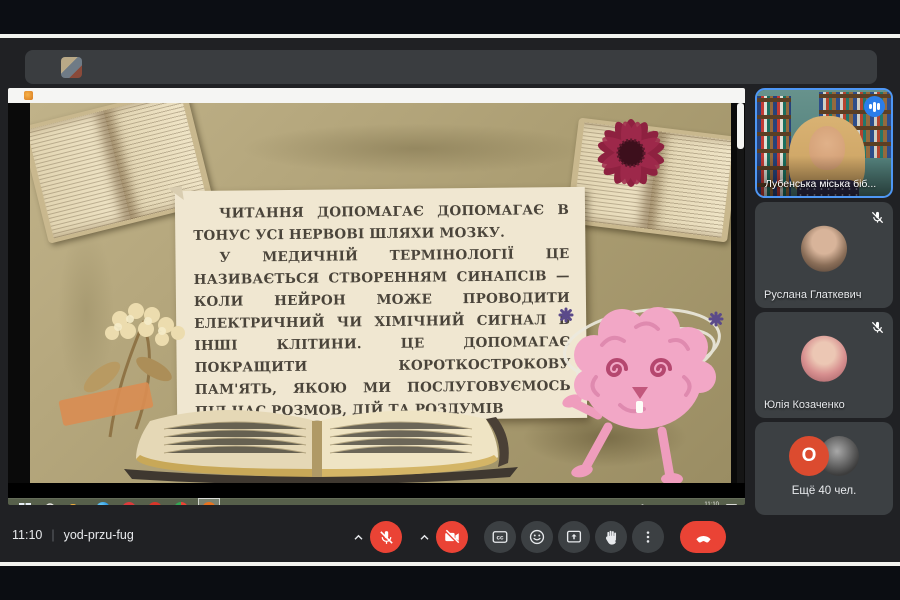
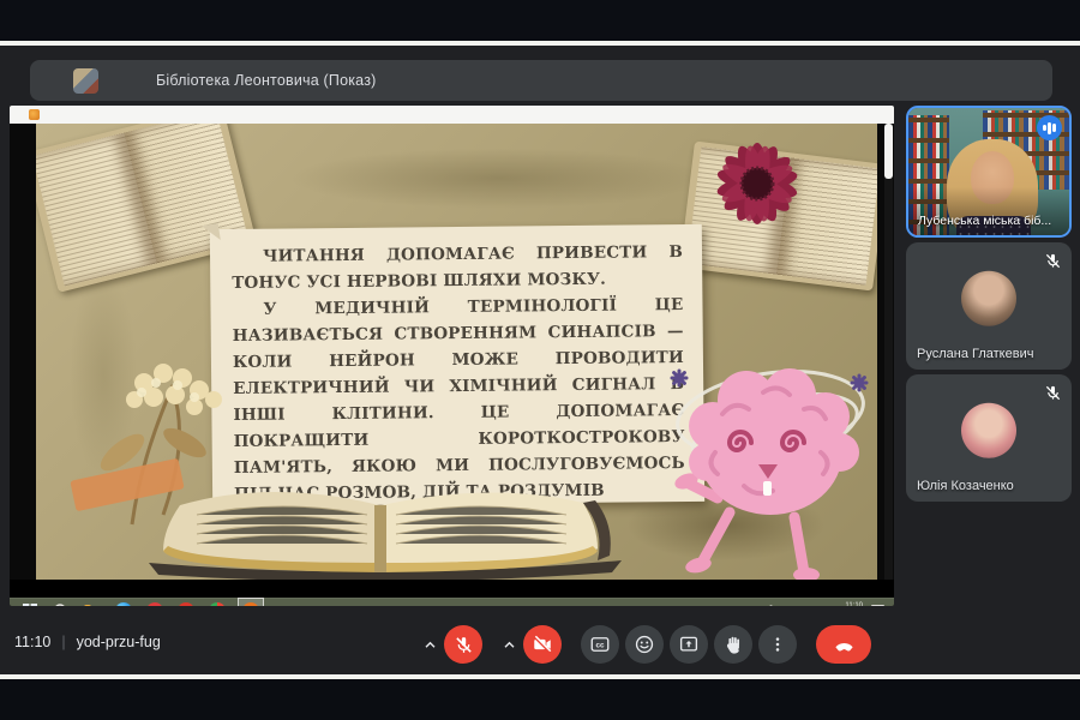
+ Бібліотека Леонтовича (Показ)
- ЧИТАННЯ ДОПОМАГАЄ ДОПОМАГАЄ В ТОНУС УСІ НЕРВОВІ ШЛЯХИ МОЗКУ.
+ ЧИТАННЯ ДОПОМАГАЄ ПРИВЕСТИ В ТОНУС УСІ НЕРВОВІ ШЛЯХИ МОЗКУ.
  У МЕДИЧНІЙ ТЕРМІНОЛОГІЇ ЦЕ НАЗИВАЄТЬСЯ СТВОРЕННЯМ СИНАПСІВ — КОЛИ НЕЙРОН МОЖЕ ПРОВОДИТИ ЕЛЕКТРИЧНИЙ ЧИ ХІМІЧНИЙ СИГНАЛ В ІНШІ КЛІТИНИ. ЦЕ ДОПОМАГАЄ ПОКРАЩИТИ КОРОТКОСТРОКОВУ ПАМ'ЯТЬ, ЯКОЮ МИ ПОСЛУГОВУЄМОСЬ С РОЗМОВ, ДІЙ ТА РОЗДУМІВ
  Лубенська міська біб...
  Руслана Глаткевич
  Юлія Козаченко
- О
- Ещё 40 чел.
  11:10
  |
  yod-przu-fug
